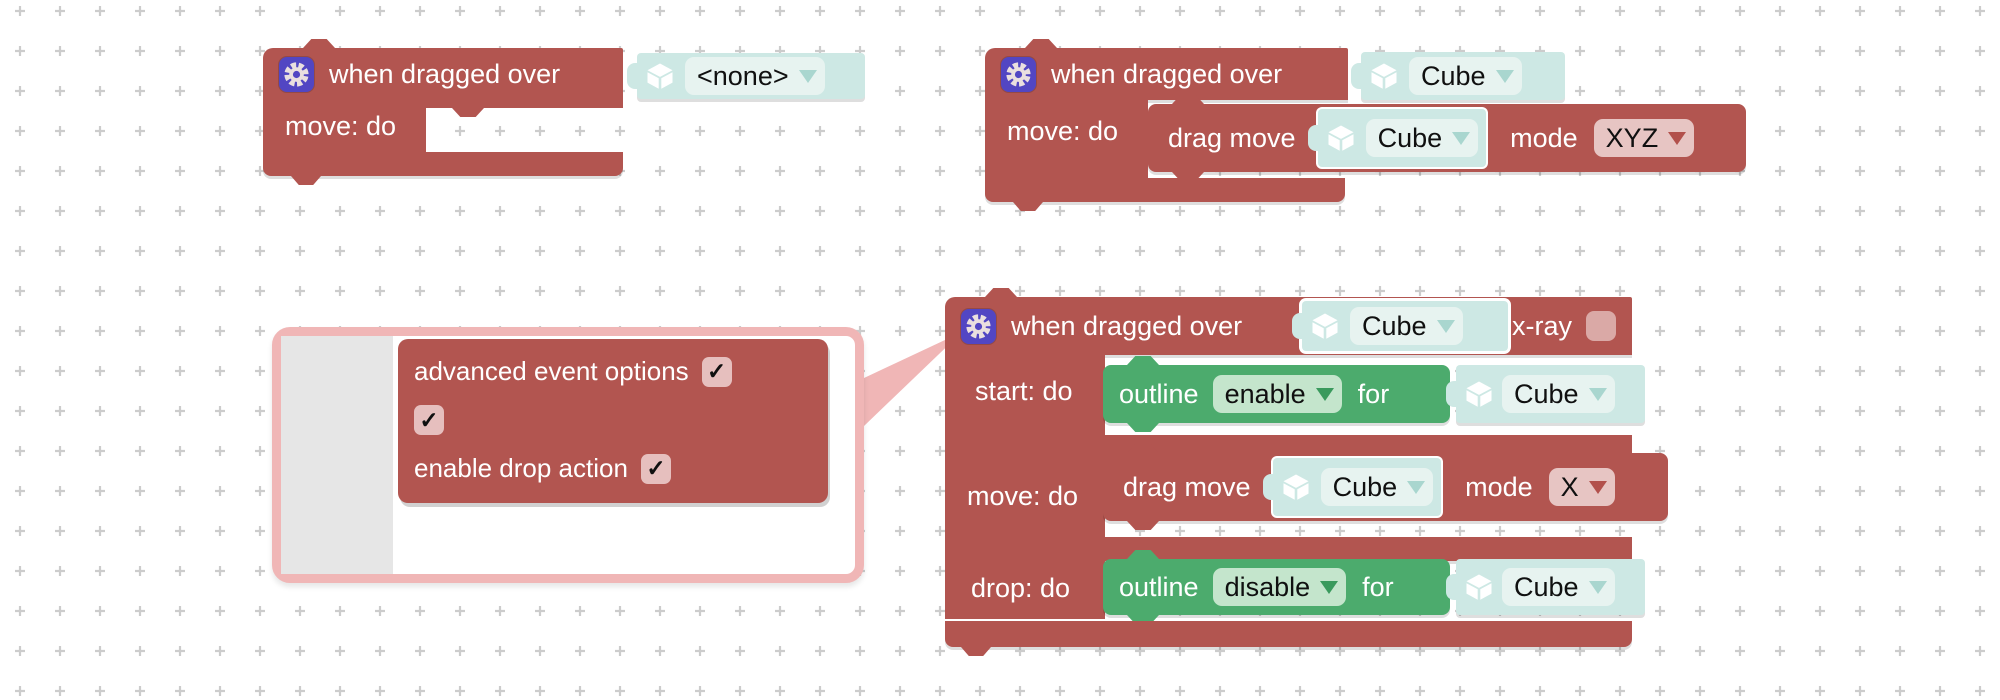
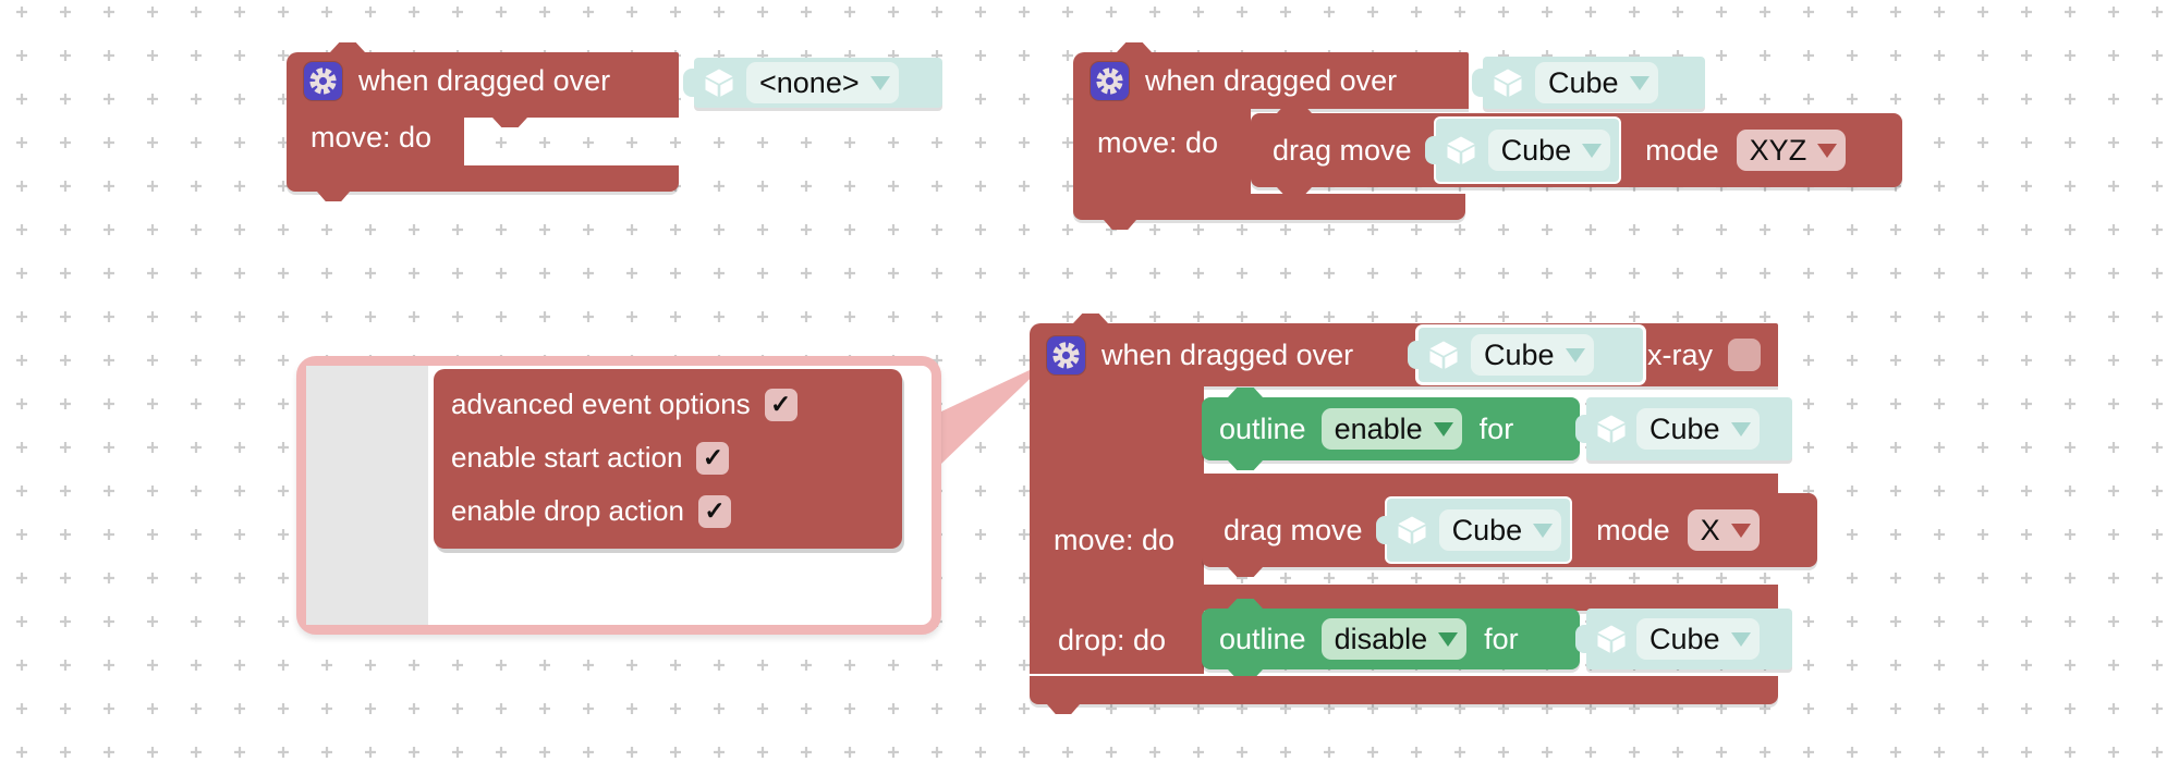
  when dragged over
  <none>
  move: do
  when dragged over
  Cube
  move: do
  drag move
  Cube
  mode
  XYZ
  advanced event options
  ✓
+ enable start action
  ✓
  enable drop action
  ✓
  when dragged over
  Cube
  x-ray
- start: do
  outline
  enable
  for
  Cube
  move: do
  drag move
  Cube
  mode
  X
  drop: do
  outline
  disable
  for
  Cube
